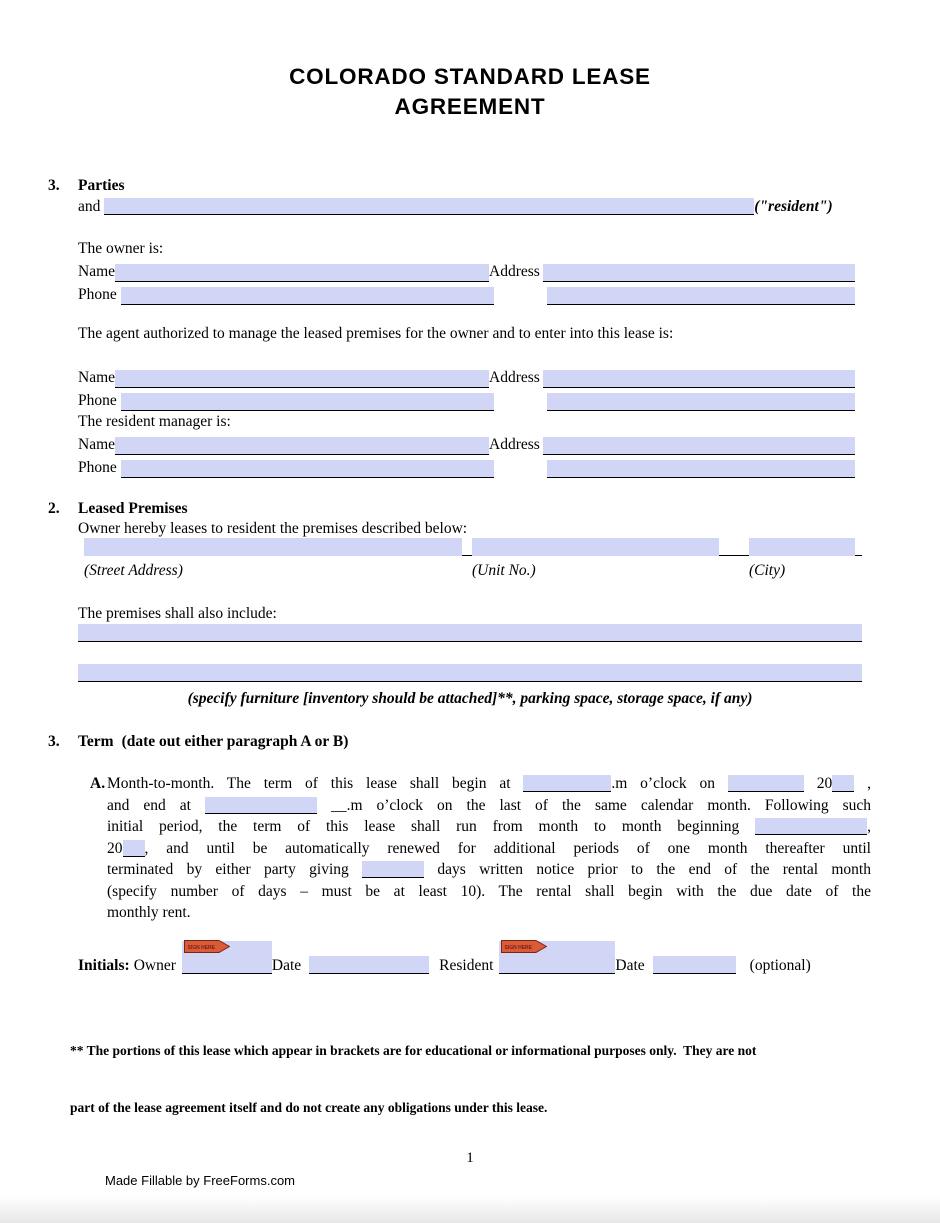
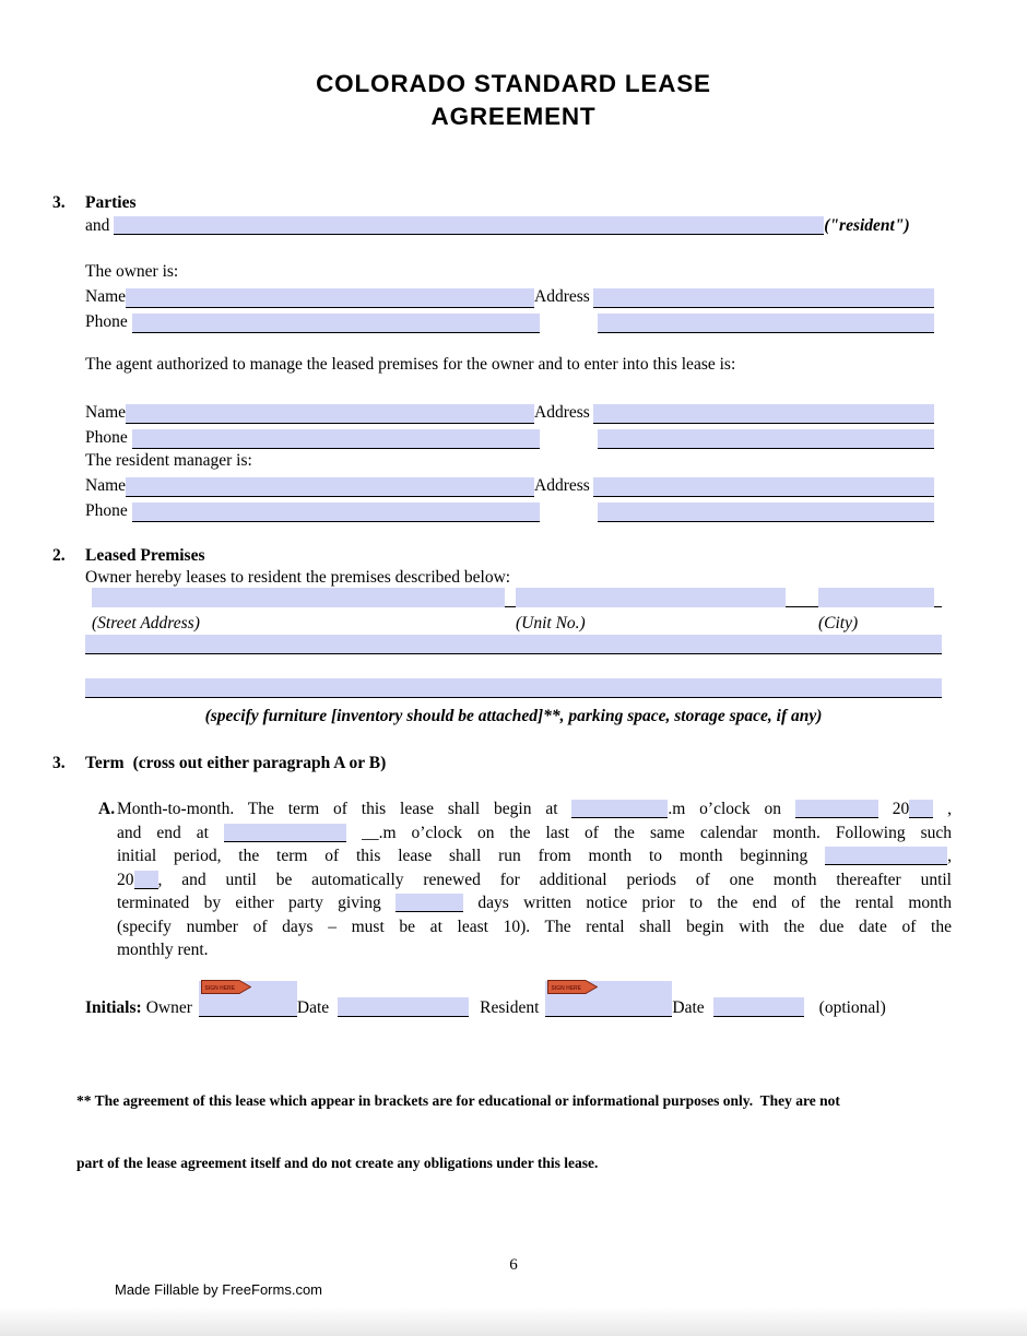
  COLORADO STANDARD LEASE
  AGREEMENT
  3. Parties
  and ("resident")
  The owner is:
  Name
  Address
  Phone
  The agent authorized to manage the leased premises for the owner and to enter into this lease is:
  Name
  Address
  Phone
  The resident manager is:
  Name
  Address
  Phone
  2. Leased Premises
  Owner hereby leases to resident the premises described below:
  (Street Address)
  (Unit No.)
  (City)
- The premises shall also include:
  (specify furniture [inventory should be attached]**, parking space, storage space, if any)
- 3. Term (date out either paragraph A or B)
+ 3. Term (cross out either paragraph A or B)
  A.
  Month-to-month. The term of this lease shall begin at .m o’clock on 20 ,
  and end at __.m o’clock on the last of the same calendar month. Following such
  initial period, the term of this lease shall run from month to month beginning ,
  20 , and until be automatically renewed for additional periods of one month thereafter until
  terminated by either party giving days written notice prior to the end of the rental month
  (specify number of days – must be at least 10). The rental shall begin with the due date of the
  monthly rent.
  Initials: Owner
  Date Resident
  Date (optional)
- ** The portions of this lease which appear in brackets are for educational or informational purposes only. They are not
+ ** The agreement of this lease which appear in brackets are for educational or informational purposes only. They are not
  part of the lease agreement itself and do not create any obligations under this lease.
- 1
+ 6
  Made Fillable by FreeForms.com
